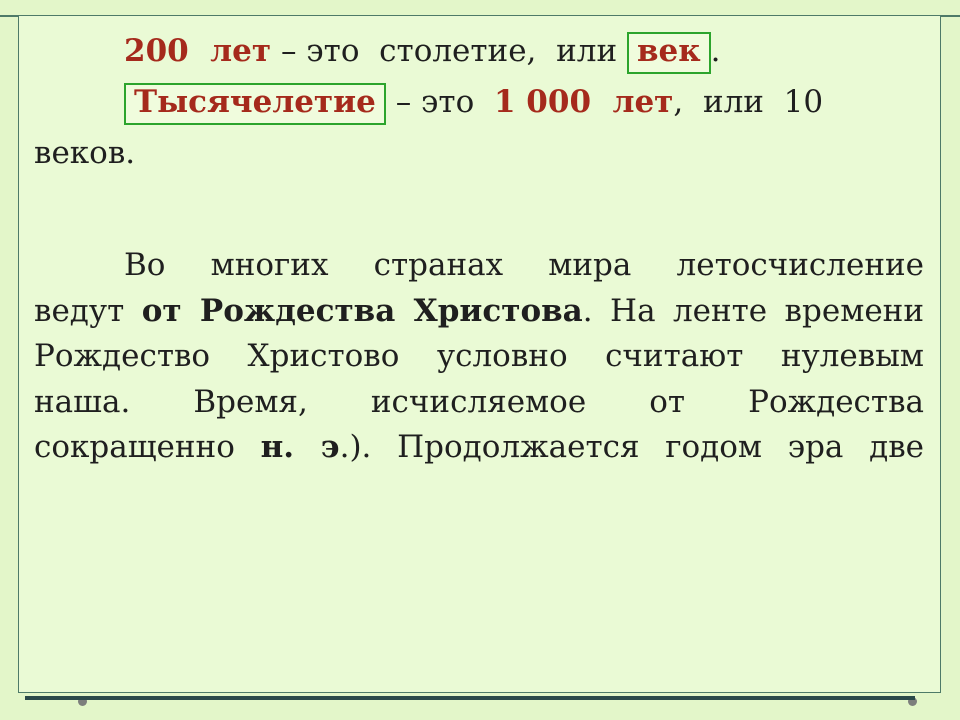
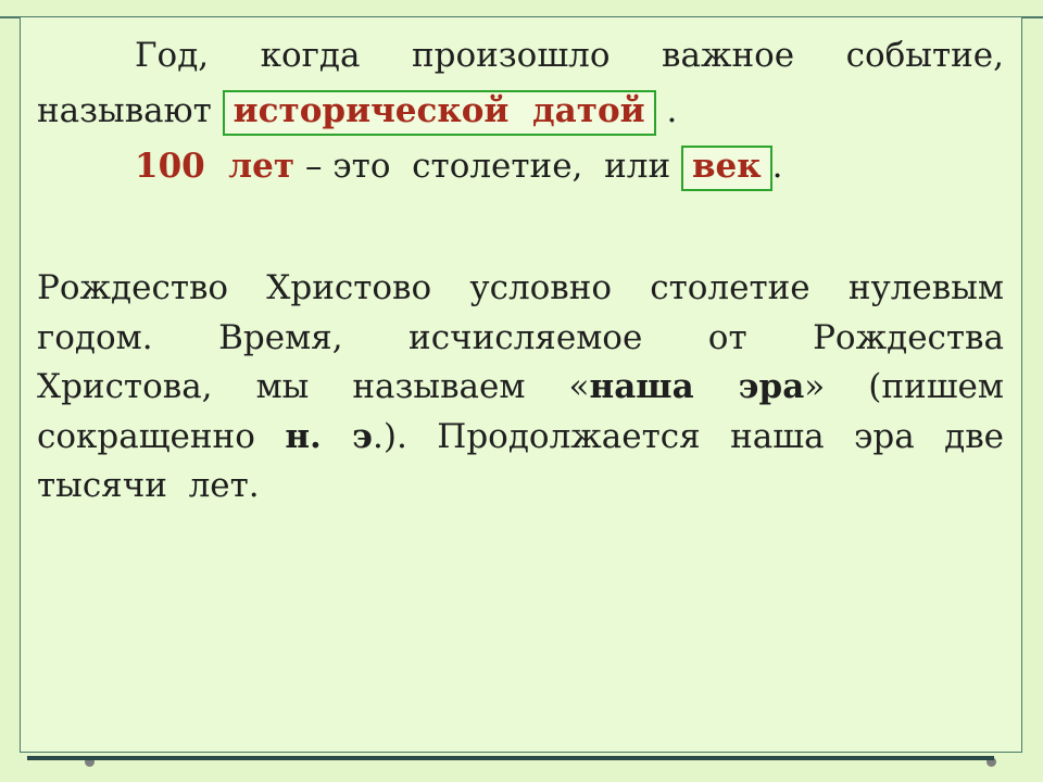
+ Год, когда произошло важное событие,
+ называют исторической датой .
- 200 лет – это столетие, или век .
+ 100 лет – это столетие, или век .
- Тысячелетие – это 1 000 лет, или 10 веков.
- Во многих странах мира летосчисление
- ведут от Рождества Христова. На ленте времени
- Рождество Христово условно считают нулевым
+ Рождество Христово условно столетие нулевым
- наша. Время, исчисляемое от Рождества
+ годом. Время, исчисляемое от Рождества
+ Христова, мы называем «наша эра» (пишем
- сокращенно н. э.). Продолжается годом эра две
+ сокращенно н. э.). Продолжается наша эра две
+ тысячи лет.
